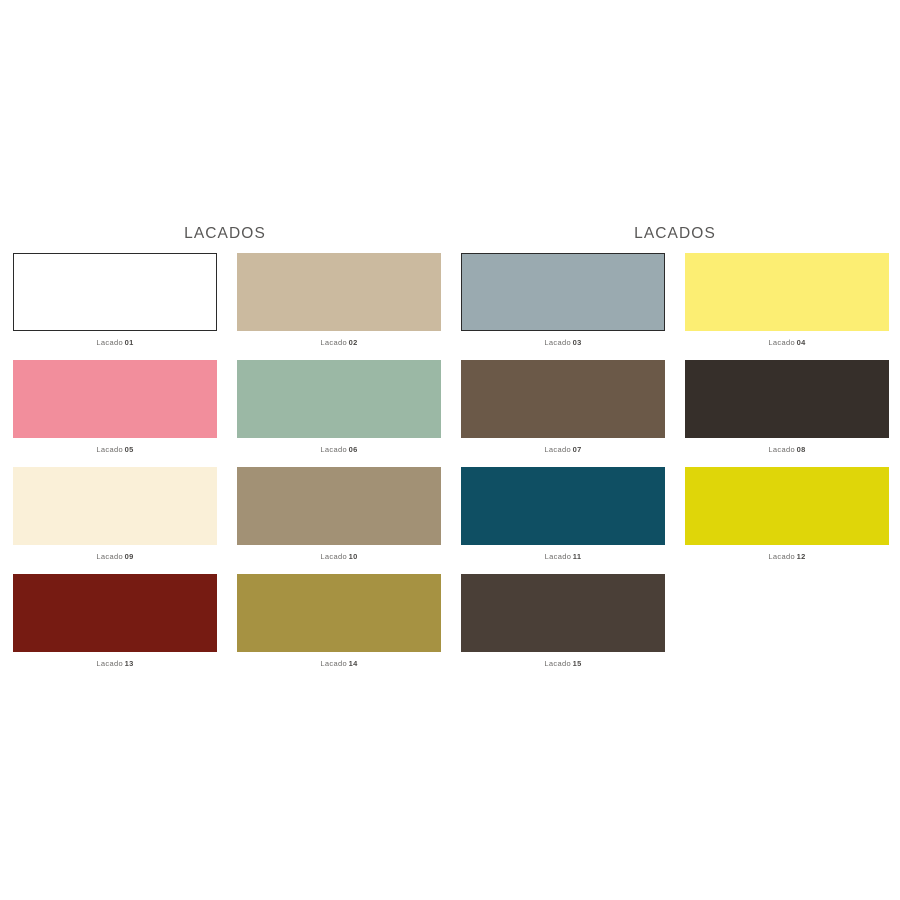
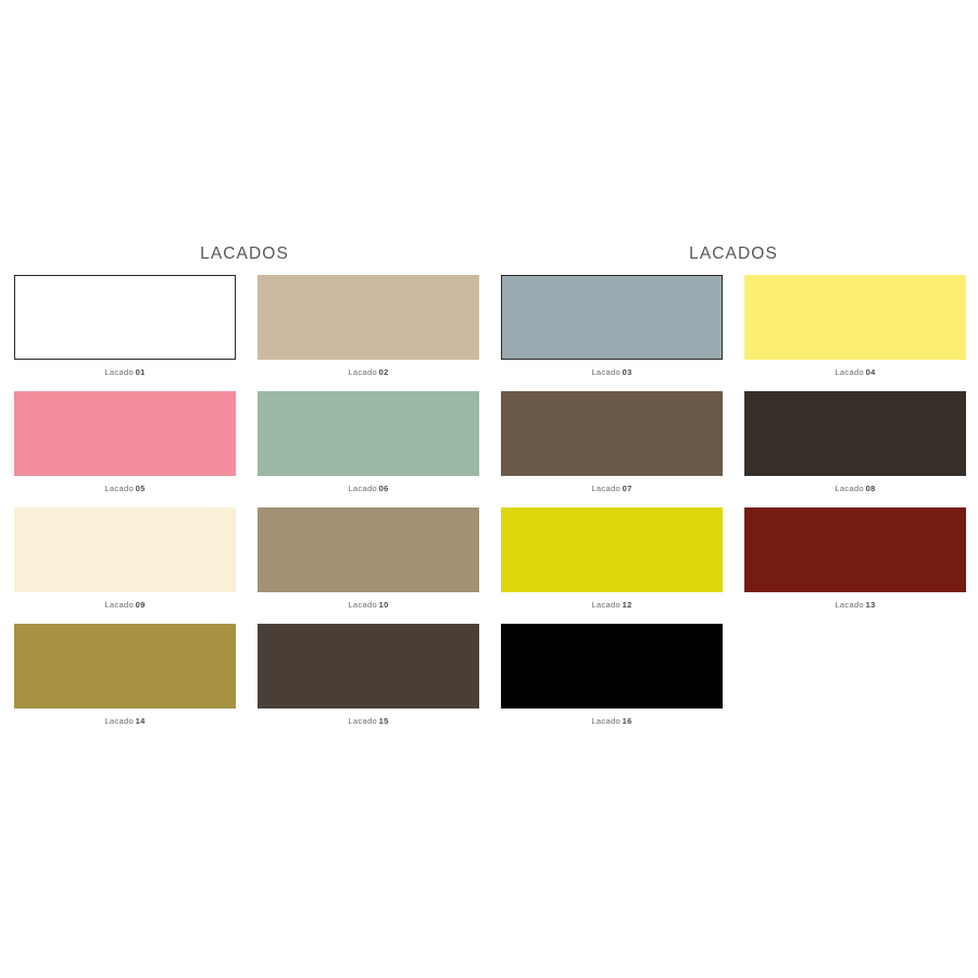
  LACADOS
  LACADOS
  Lacado 01
  Lacado 02
  Lacado 03
  Lacado 04
  Lacado 05
  Lacado 06
  Lacado 07
  Lacado 08
  Lacado 09
  Lacado 10
- Lacado 11
  Lacado 12
  Lacado 13
  Lacado 14
  Lacado 15
+ Lacado 16
